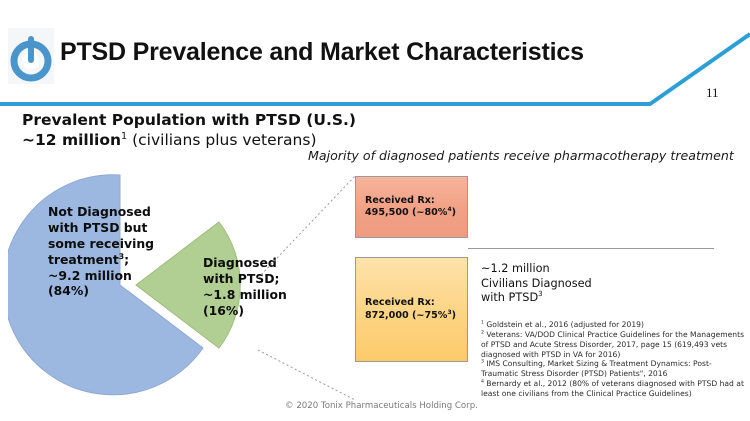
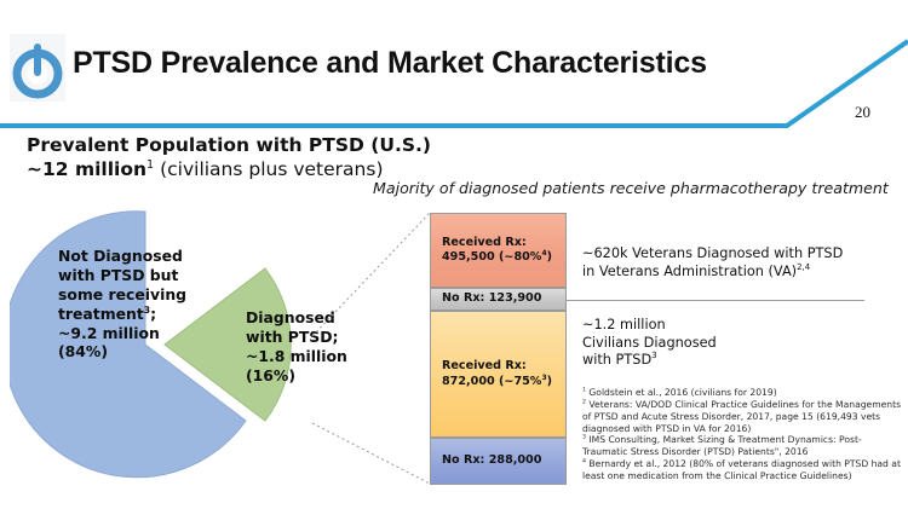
  PTSD Prevalence and Market Characteristics
- 11
+ 20
  Prevalent Population with PTSD (U.S.)
  ~12 million1 (civilians plus veterans)
  Majority of diagnosed patients receive pharmacotherapy treatment
  Not Diagnosed
  with PTSD but
  some receiving
  treatment3;
  ~9.2 million
  (84%)
  Diagnosed
  with PTSD;
  ~1.8 million
  (16%)
  Received Rx:
  495,500 (~80% )
+ No Rx: 123,900
  Received Rx:
  872,000 (~75% )
+ No Rx: 288,000
+ ~620k Veterans Diagnosed with PTSD
+ in Veterans Administration (VA)2,4
  ~1.2 million
  Civilians Diagnosed
  with PTSD3
- Goldstein et al., 2016 (adjusted for 2019)
+ Goldstein et al., 2016 (civilians for 2019)
  Veterans: VA/DOD Clinical Practice Guidelines for the Managements of PTSD and Acute Stress Disorder, 2017, page 15 (619,493 vets diagnosed with PTSD in VA for 2016)
  IMS Consulting, Market Sizing & Treatment Dynamics: Post-Traumatic Stress Disorder (PTSD) Patients", 2016
- Bernardy et al., 2012 (80% of veterans diagnosed with PTSD had at least one civilians from the Clinical Practice Guidelines)
+ Bernardy et al., 2012 (80% of veterans diagnosed with PTSD had at least one medication from the Clinical Practice Guidelines)
- © 2020 Tonix Pharmaceuticals Holding Corp.
